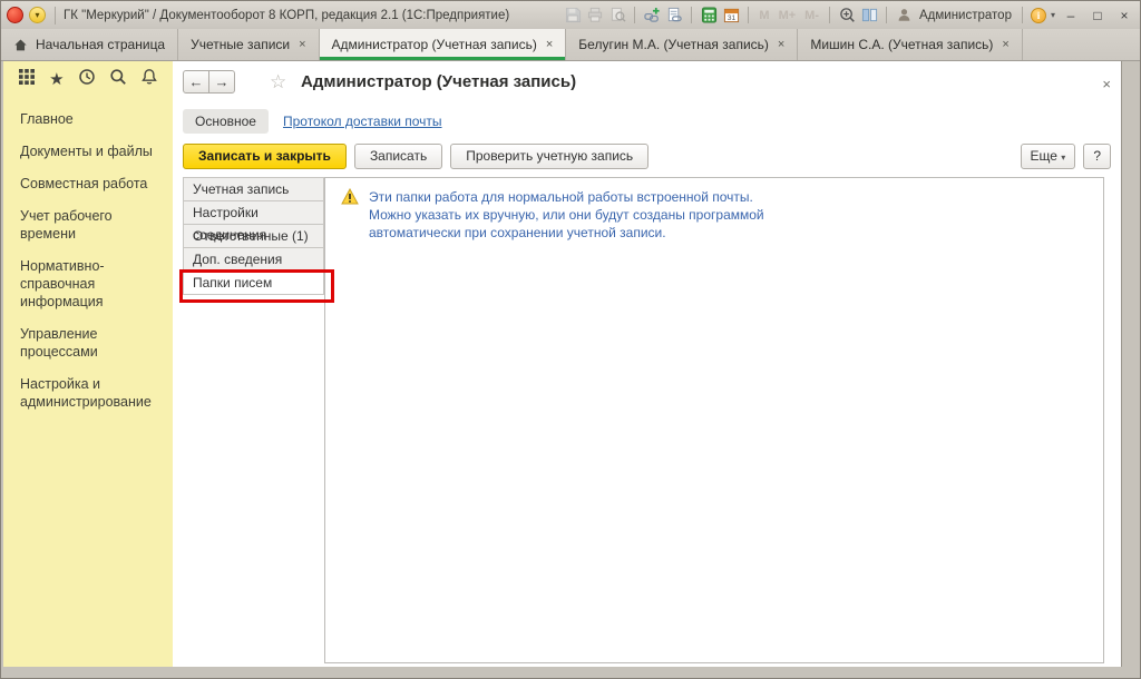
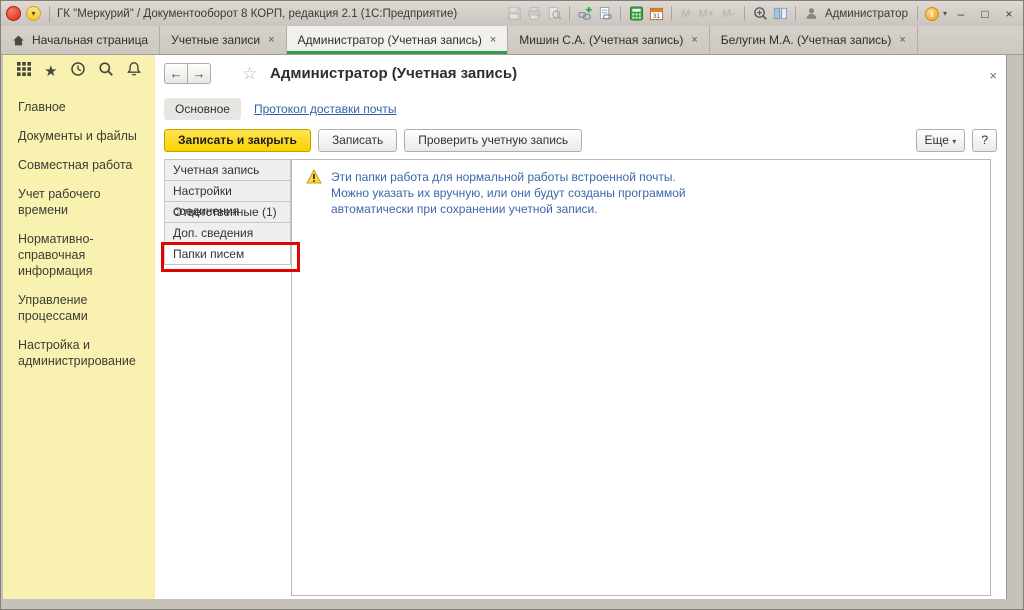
  ▾
  ГК "Меркурий" / Документооборот 8 КОРП, редакция 2.1 (1С:Предприятие)
  M
  M+
  M-
  Администратор
  i
  ▾
  –
  □
  ×
  Начальная страница
  Учетные записи
  ×
  Администратор (Учетная запись)
  ×
- Белугин М.А. (Учетная запись)
+ Мишин С.А. (Учетная запись)
  ×
- Мишин С.А. (Учетная запись)
+ Белугин М.А. (Учетная запись)
  ×
  ★
  Главное
  Документы и файлы
  Совместная работа
  Учет рабочего времени
  Нормативно-справочная информация
  Управление процессами
  Настройка и администрирование
  ←
  →
  ☆
  Администратор (Учетная запись)
  ×
  Основное
  Протокол доставки почты
  Записать и закрыть
  Записать
  Проверить учетную запись
  Еще ▾
  ?
  Учетная запись
  Ответственные (1)
  Доп. сведения
  Папки писем
  Эти папки работа для нормальной работы встроенной почты.
  Можно указать их вручную, или они будут созданы программой
  автоматически при сохранении учетной записи.
